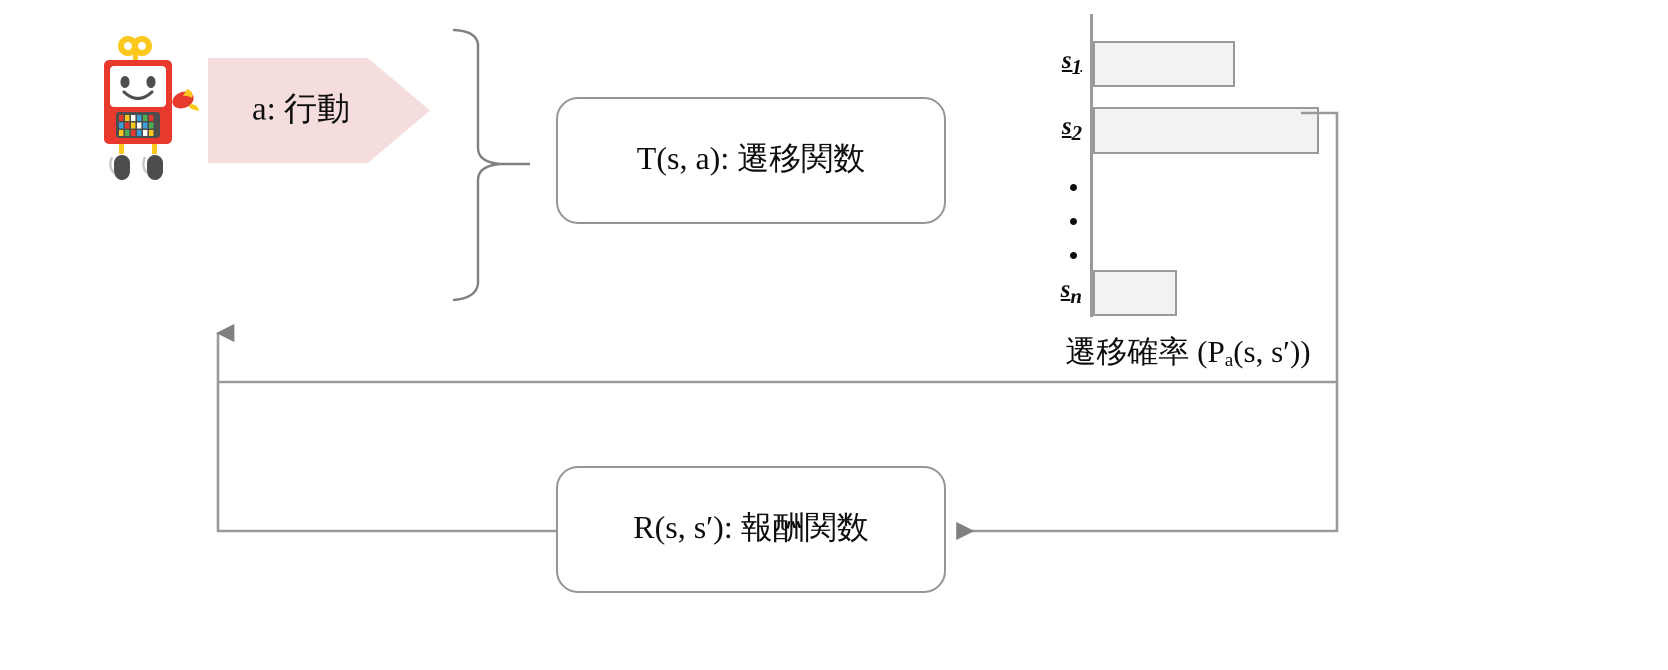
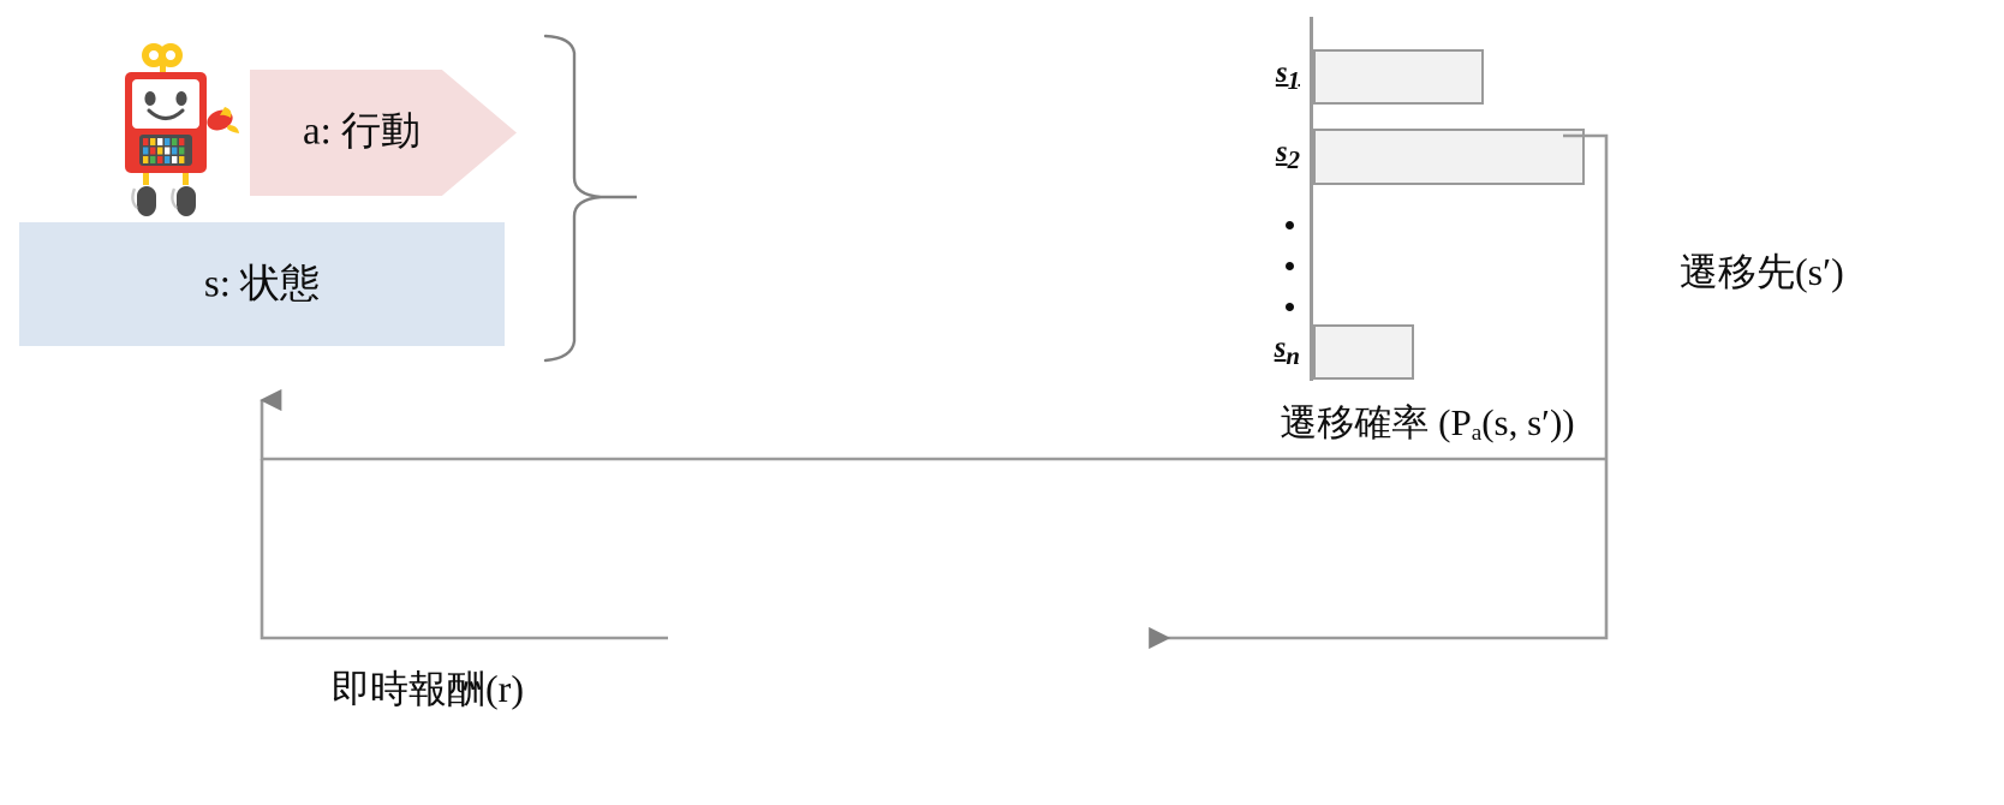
+ s: 状態
  a: 行動
- T(s, a): 遷移関数
- R(s, s′): 報酬関数
  s1
  s2
  sn
  遷移確率 (Pa(s, s′))
+ 遷移先(s′)
+ 即時報酬(r)
